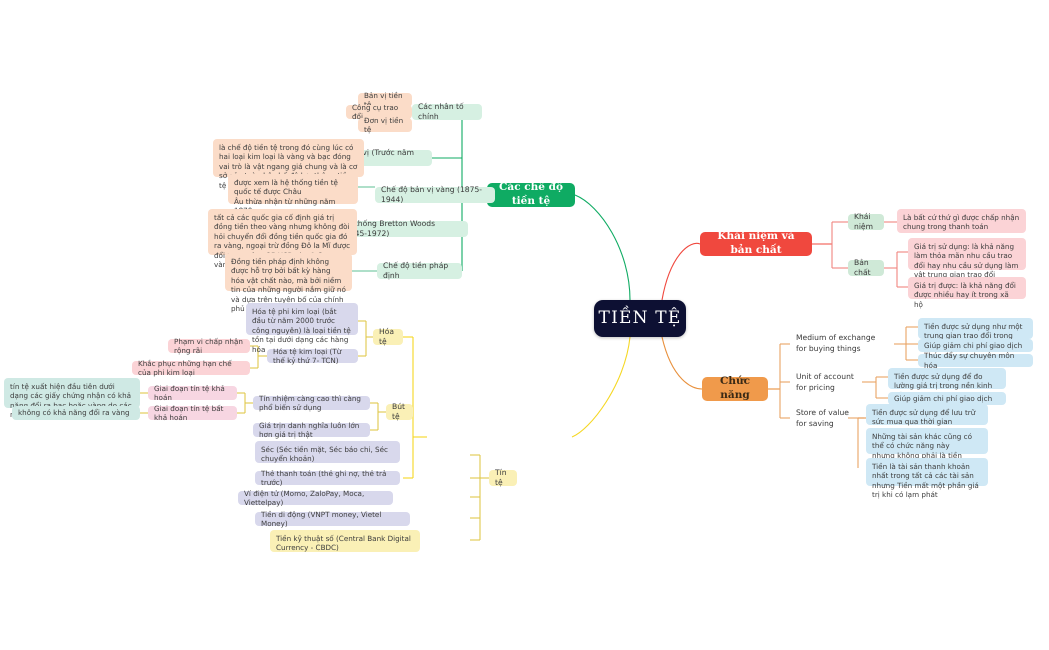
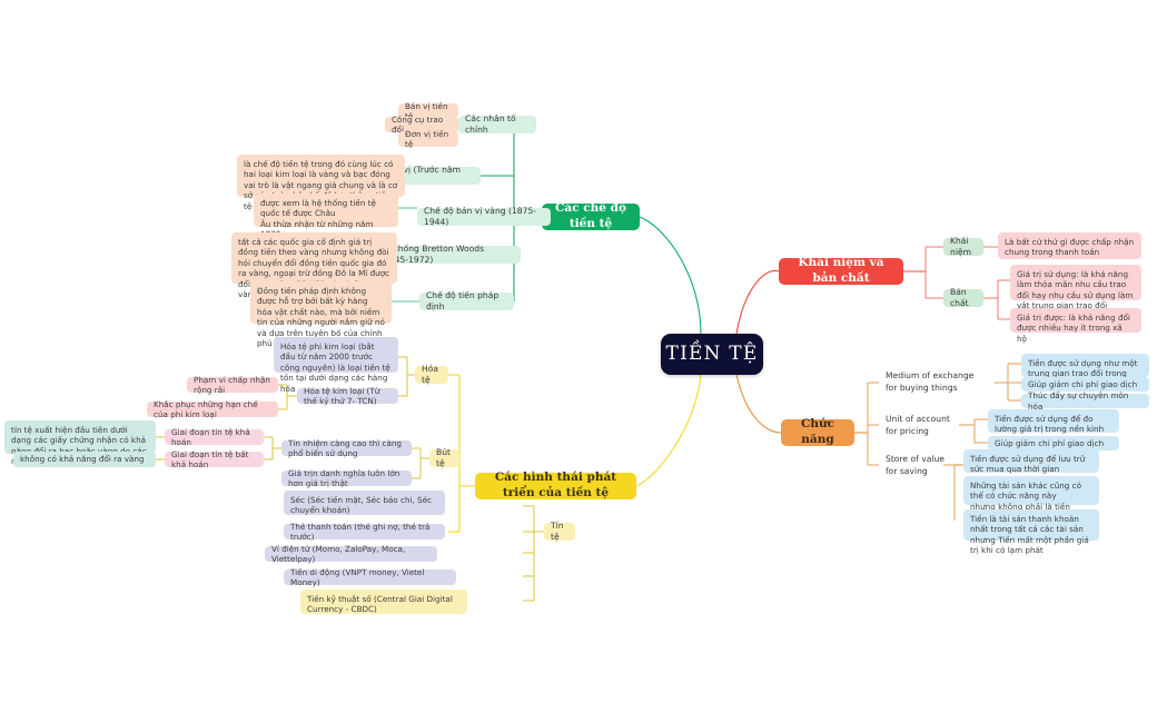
  TIỀN TỆ
  Các chế độ tiền tệ
  Các nhân tố chính
  Bản vị tiền
  Công cụ trao đổi
  Đơn vị tiền tệ
  là chế độ tiền tệ trong đó cùng lúc có hai loại kim loại là vàng và bạc đóng vai trò là vật ngang giá chung và là cơ sở tệ
  Chế độ bản vị vàng (1875-1944)
  được xem là hệ thống tiền tệ quốc tế được Châu
  Âu thừa nhận từ những năm
  hống Bretton Woods 45-1972)
  tất cả các quốc gia cố định giá trị đồng tiền theo vàng nhưng không đòi hỏi chuyển đổi đồng tiền quốc gia đó ra vàng, ngoại trừ đồng Đô la Mĩ được đổi và
  Chế độ tiền pháp định
  Đồng tiền pháp định không được hỗ trợ bởi bất kỳ hàng hóa vật chất nào, mà bởi niềm tin của những người nắm giữ nó và dựa trên tuyên bố của chính phủ
  Khái niệm và bản chất
  Khái niệm
  Là bất cứ thứ gì được chấp nhận chung trong thanh toán
  Bản chất
  Giá trị sử dụng: là khả năng làm thỏa mãn nhu cầu trao đổi hay nhu cầu sử dụng làm vật trung gian trao đổi
  Giá trị được: là khả năng đổi được nhiều hay ít trong xã hộ
  Chức năng
  Medium of exchange for buying things
  Tiền được sử dụng như một trung gian trao đổi trong
  Giúp giảm chi phí giao dịch
  Thúc đẩy sự chuyên môn hóa
  Unit of account for pricing
  Tiền được sử dụng để đo lường giá trị trong nền kinh
  Giúp giảm chi phí giao dịch
  Store of value for saving
  Tiền được sử dụng để lưu trữ sức mua qua thời gian
  Những tài sản khác cũng có thể có chức năng này
  nhưng không phải là tiền
  Tiền là tài sản thanh khoản nhất trong tất cả các tài sản nhưng Tiền mất một phần giá trị khi có lạm phát
+ Các hình thái phát triển của tiền tệ
  Hóa tệ
  Hóa tệ phi kim loại (bắt đầu từ năm 2000 trước công nguyên) là loại tiền tệ tồn tại dưới dạng các hàng hóa
  Hóa tệ kim loại (Từ thế kỷ thứ 7- TCN)
  Phạm vi chấp nhận rộng rãi
  Khắc phục những hạn chế của phi kim loại
  Bút tệ
  Tín nhiệm càng cao thì càng phổ biến sử dụng
  Giá trịn danh nghĩa luôn lớn hơn giá trị thật
  Giai đoạn tín tệ khả hoán
  tín tệ xuất hiện đầu tiên dưới dạng các giấy chứng nhận có khả năng đổi ra bạc hoặc vàng do các
  Giai đoạn tín tệ bất khả hoán
  không có khả năng đổi ra vàng
  Tín tệ
  Séc (Séc tiền mặt, Séc báo chi, Séc chuyển khoản)
  Thẻ thanh toán (thẻ ghi nợ, thẻ trả trước)
  Ví điện tử (Momo, ZaloPay, Moca, Viettelpay)
  Tiền di động (VNPT money, Vietel Money)
- Tiền kỹ thuật số (Central Bank Digital Currency - CBDC)
+ Tiền kỹ thuật số (Central Giai Digital Currency - CBDC)
